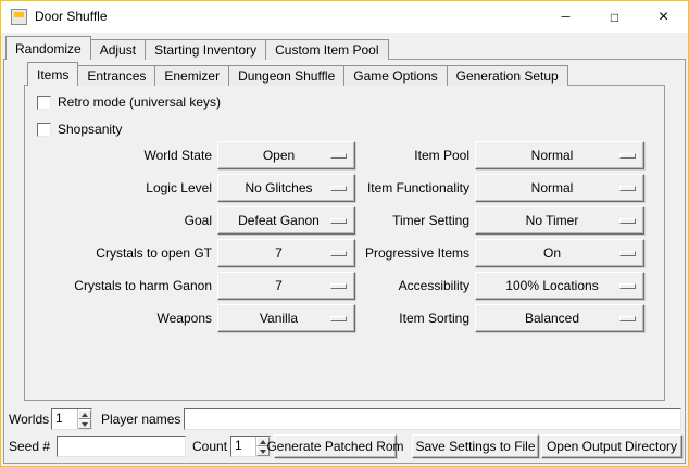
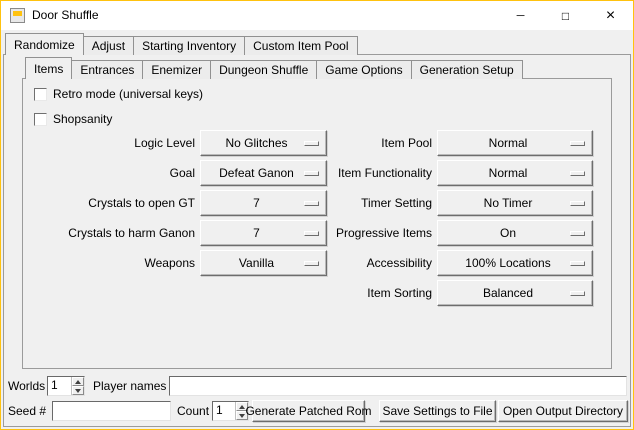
  Door Shuffle
  ─
  □
  ×
  Randomize
  Adjust
  Starting Inventory
  Custom Item Pool
  Items
  Entrances
  Enemizer
  Dungeon Shuffle
  Game Options
  Generation Setup
  Retro mode (universal keys)
  Shopsanity
- World State
- Open
  Logic Level
  No Glitches
  Goal
  Defeat Ganon
  Crystals to open GT
  7
  Crystals to harm Ganon
  7
  Weapons
  Vanilla
  Item Pool
  Normal
  Item Functionality
  Normal
  Timer Setting
  No Timer
  Progressive Items
  On
  Accessibility
  100% Locations
  Item Sorting
  Balanced
  Worlds
  1
  Player names
  Seed #
  Count
  1
  Generate Patched Rom
  Save Settings to File
  Open Output Directory
